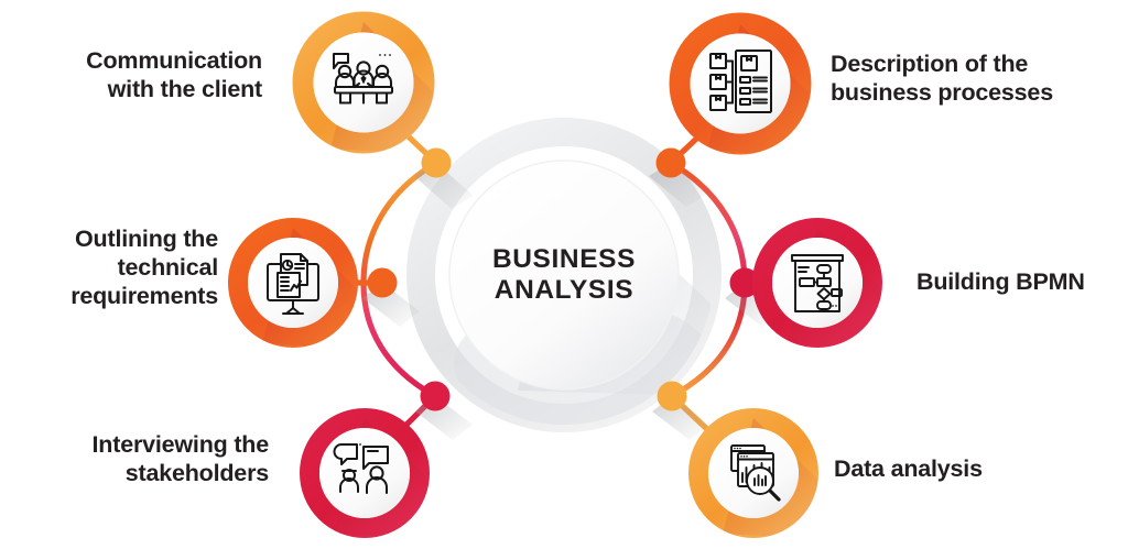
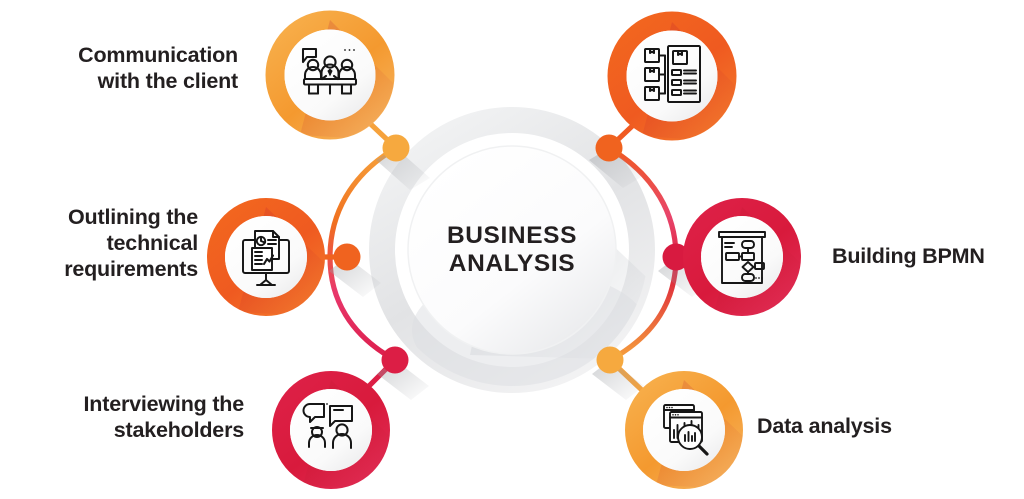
  BUSINESS
  ANALYSIS
  Communication
  with the client
  Outlining the
  technical
  requirements
  Interviewing the
  stakeholders
- Description of the
- business processes
  Building BPMN
  Data analysis
